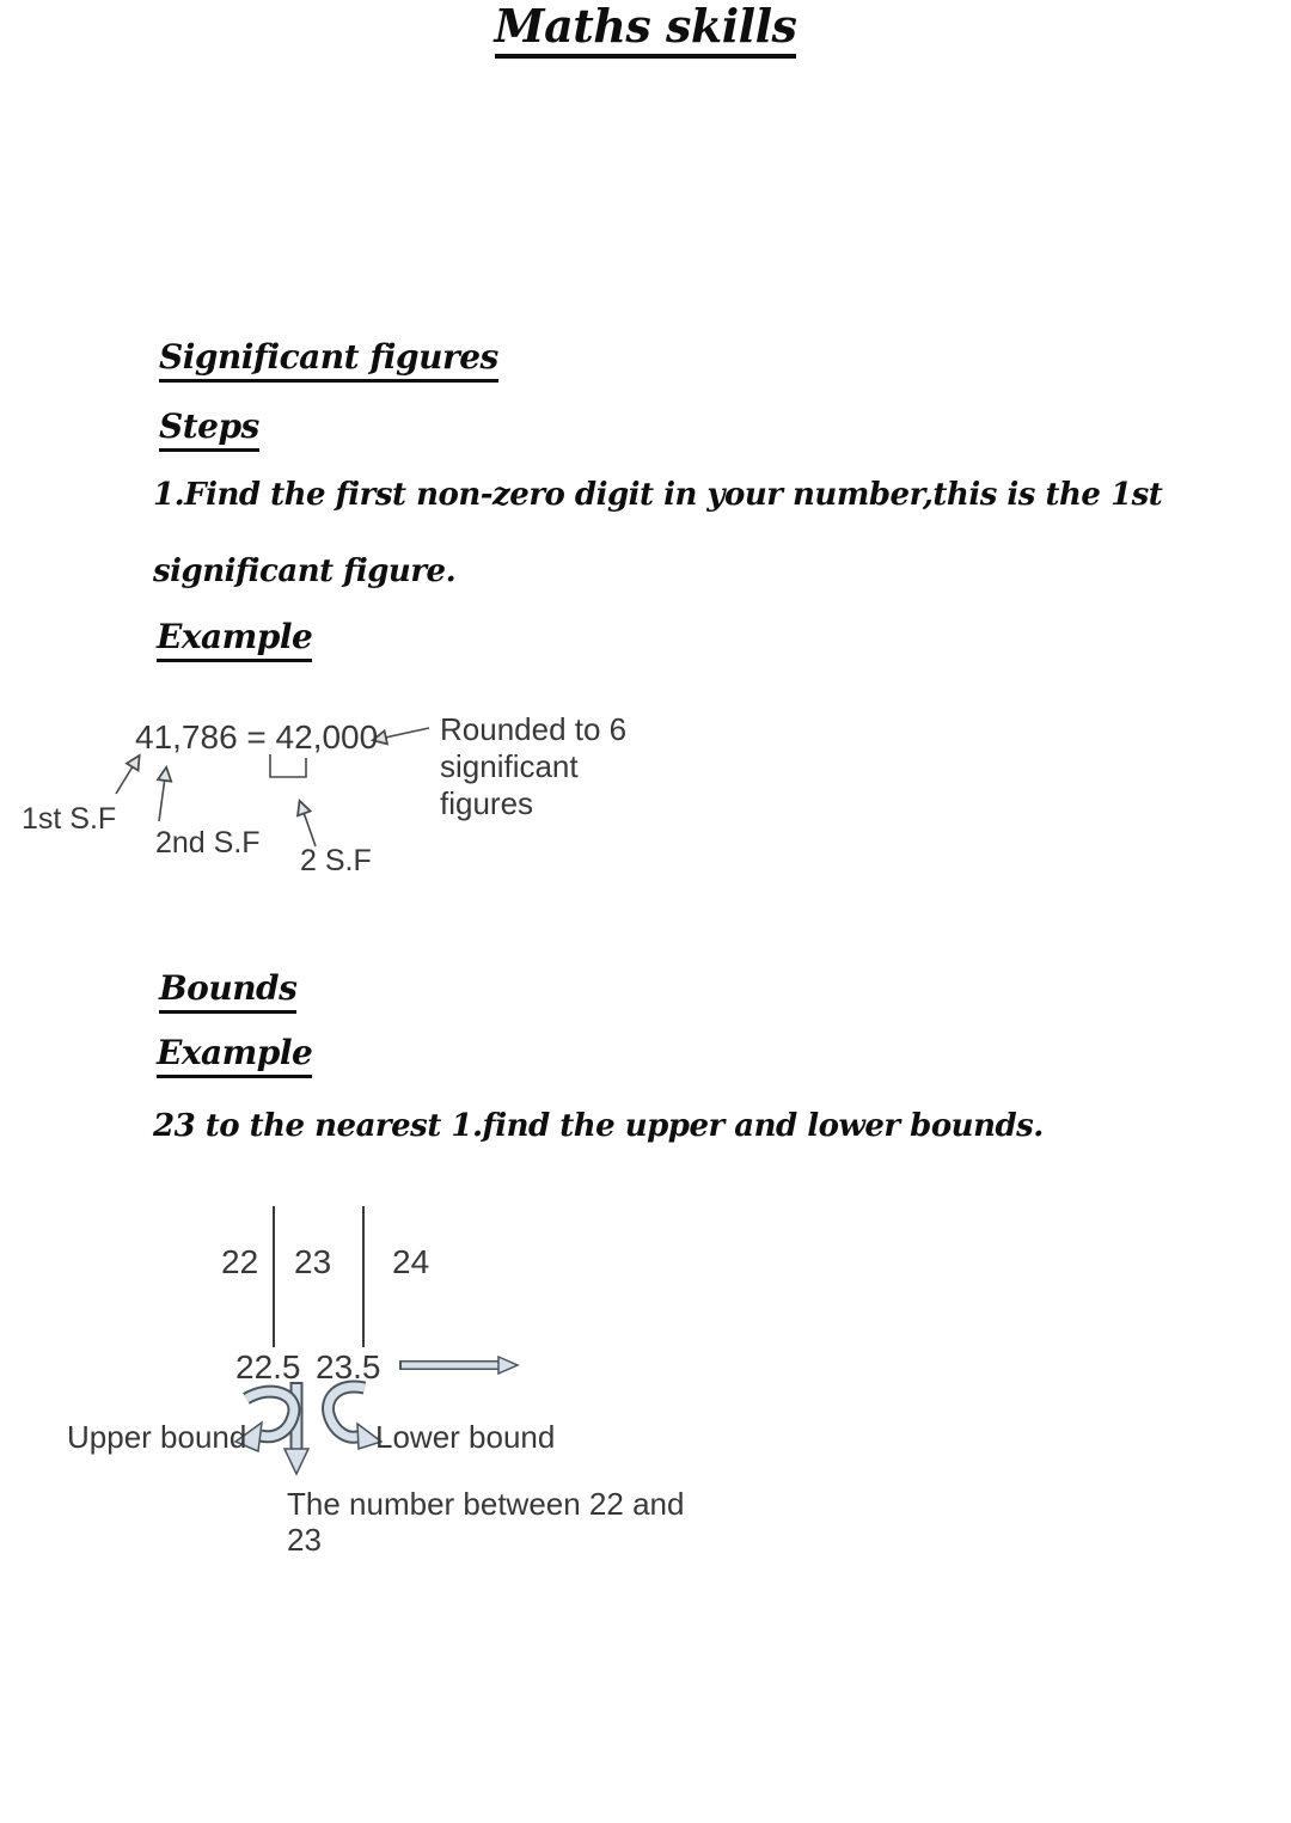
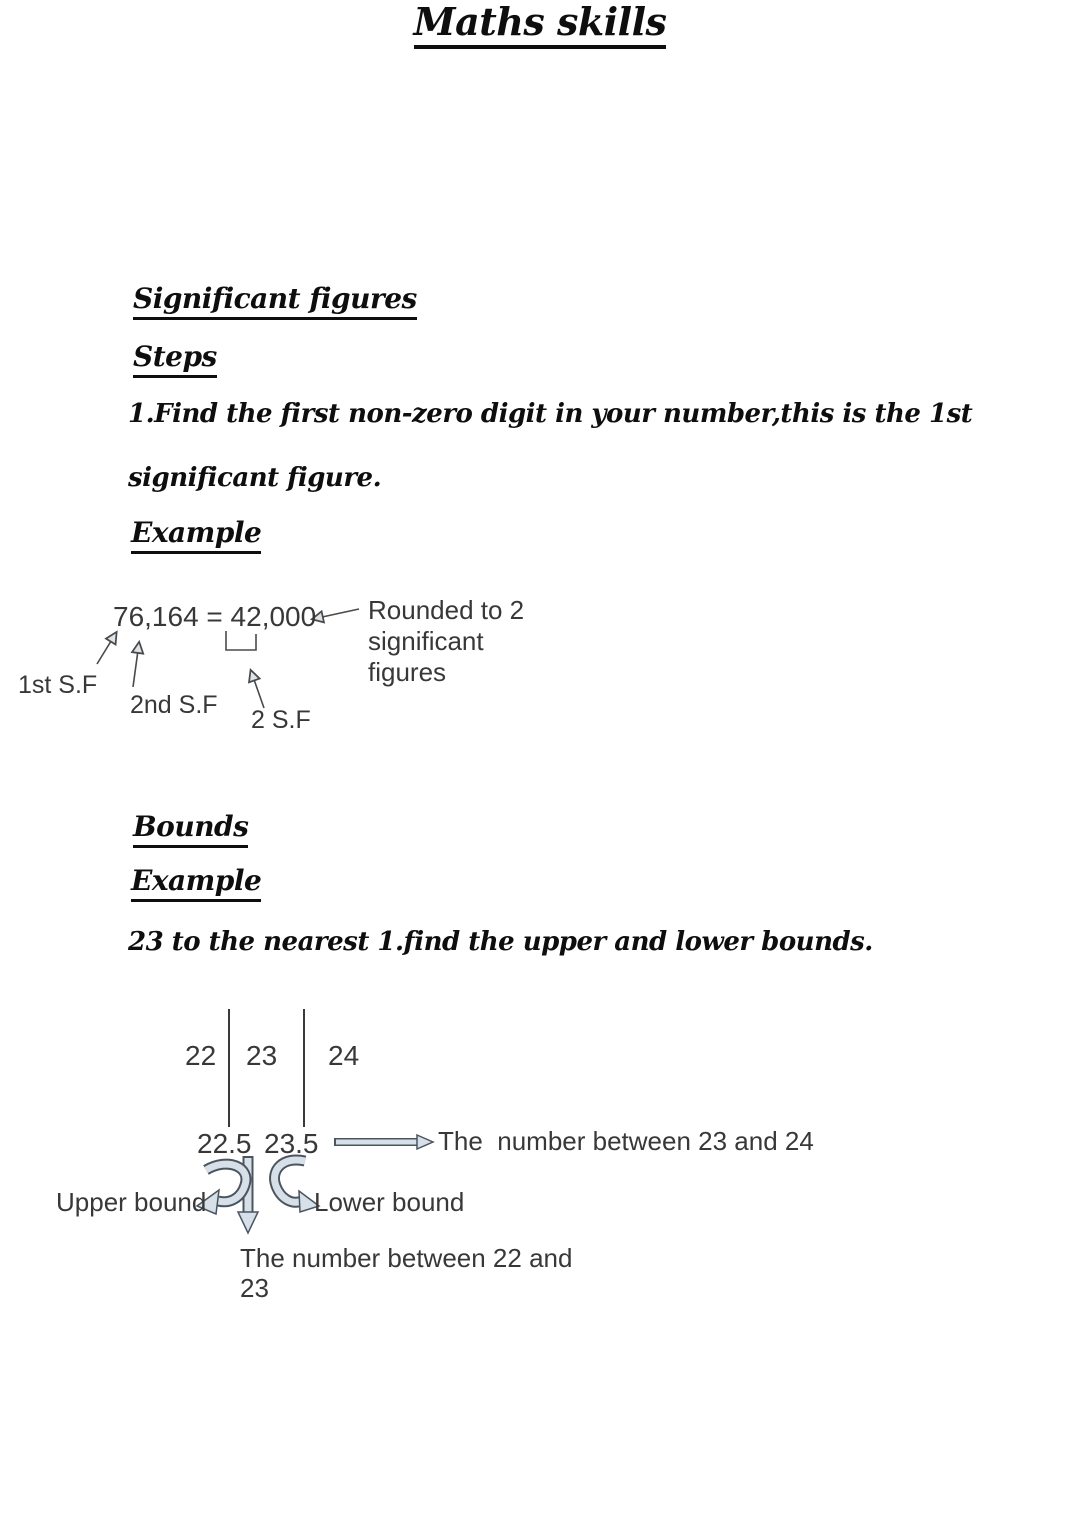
  Maths skills
  Significant figures
  Steps
  1.Find the first non-zero digit in your number,this is the 1st
  significant figure.
  Example
- 41,786 = 42,000
+ 76,164 = 42,000
- Rounded to 6
+ Rounded to 2
  significant
  figures
  1st S.F
  2nd S.F
  2 S.F
  Bounds
  Example
  23 to the nearest 1.find the upper and lower bounds.
  22
  23
  24
  22.5
  23.5
+ The number between 23 and 24
  Upper bound
  Lower bound
  The number between 22 and
  23
